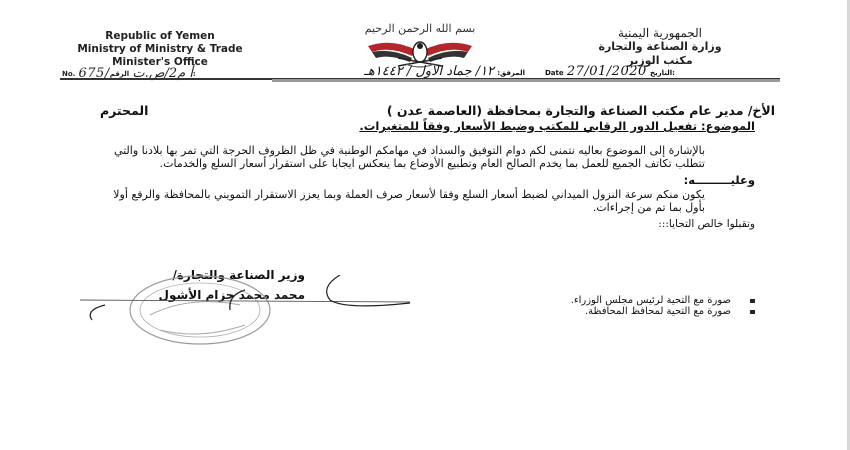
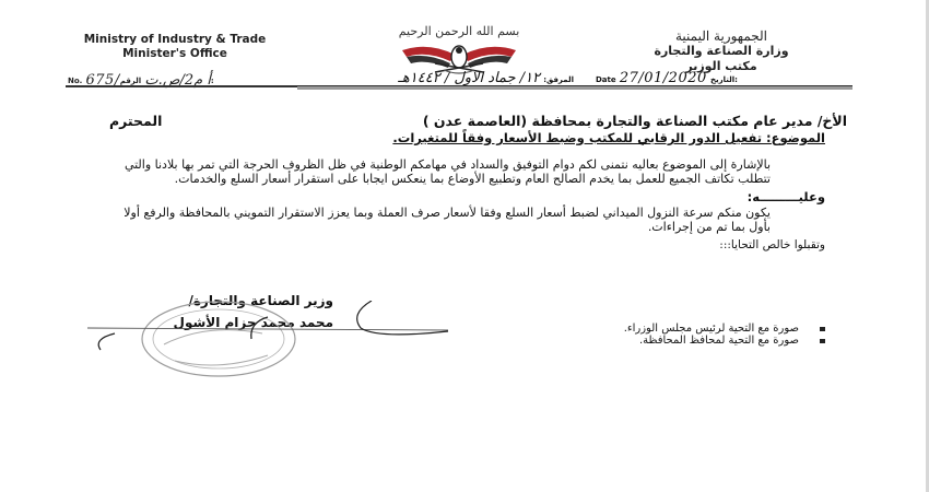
- Republic of Yemen
- Ministry of Ministry & Trade
+ Ministry of Industry & Trade
  Minister's Office
  No. 675/أ م2/ص.ت الرقم:
  بسم الله الرحمن الرحيم
  المرفق: ١٢/ جماد الاول / ١٤٤٢هـ
  الجمهورية اليمنية
  وزارة الصناعة والتجارة
  مكتب الوزير
  Date 27/01/2020 التاريخ:
  الأخ/ مدير عام مكتب الصناعة والتجارة بمحافظة (العاصمة عدن )
  المحترم
  الموضوع: تفعيل الدور الرقابي للمكتب وضبط الأسعار وفقاً للمتغيرات.
  بالإشارة إلى الموضوع بعاليه نتمنى لكم دوام التوفيق والسداد في مهامكم الوطنية في ظل الظروف الحرجة التي تمر بها بلادنا والتي تتطلب تكاتف الجميع للعمل بما يخدم الصالح العام وتطبيع الأوضاع بما ينعكس ايجابا على استقرار أسعار السلع والخدمات.
  وعليـــــــــه:
  يكون منكم سرعة النزول الميداني لضبط أسعار السلع وفقا لأسعار صرف العملة وبما يعزز الاستقرار التمويني بالمحافظة والرفع أولا بأول بما تم من إجراءات.
  وتقبلوا خالص التحايا:::
  وزير الصناعة والتجارة/
  محمد محد حزام الأشول
  صورة مع التحية لرئيس مجلس الوزراء.
  صورة مع التحية لمحافظ المحافظة.
